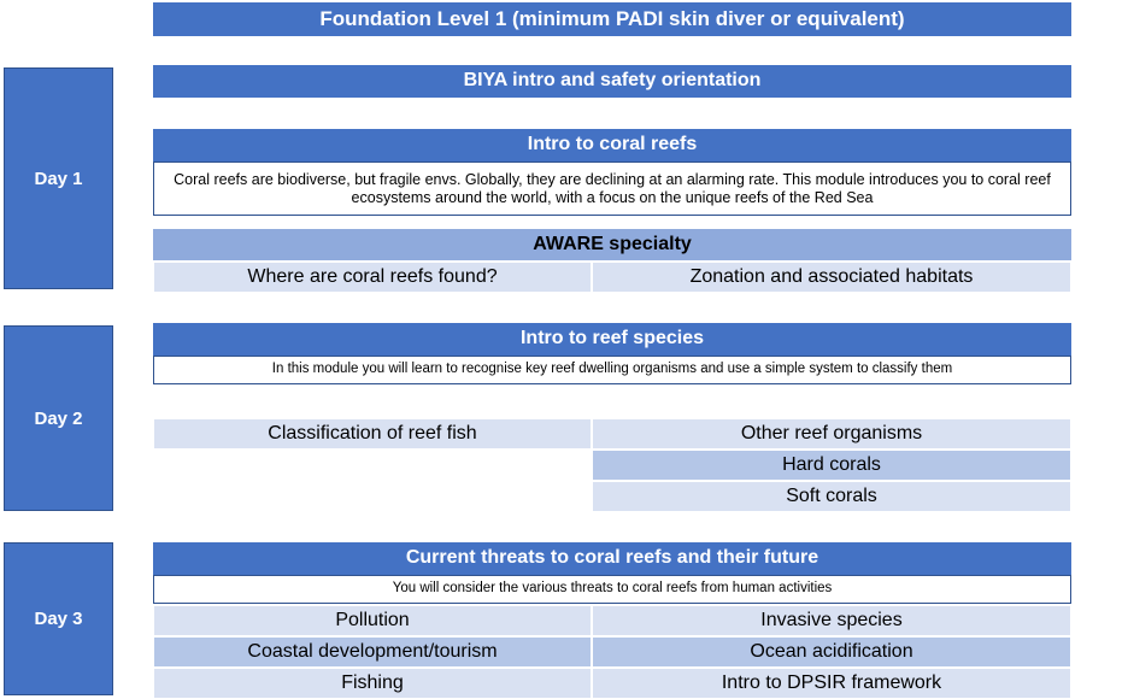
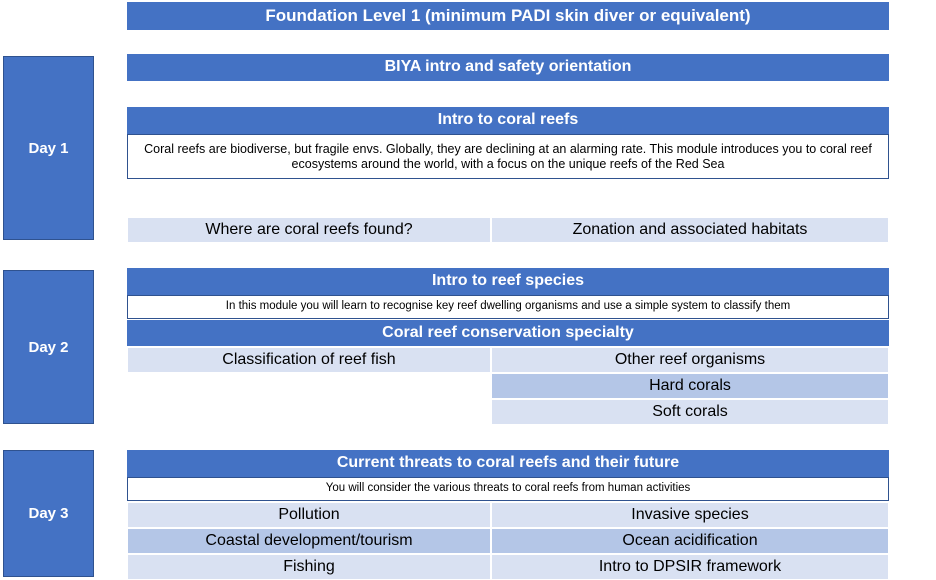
  Foundation Level 1 (minimum PADI skin diver or equivalent)
  BIYA intro and safety orientation
  Day 1
  Intro to coral reefs
  Coral reefs are biodiverse, but fragile envs. Globally, they are declining at an alarming rate. This module introduces you to coral reef ecosystems around the world, with a focus on the unique reefs of the Red Sea
- AWARE specialty
  Where are coral reefs found?
  Zonation and associated habitats
  Day 2
  Intro to reef species
  In this module you will learn to recognise key reef dwelling organisms and use a simple system to classify them
+ Coral reef conservation specialty
  Classification of reef fish
  Other reef organisms
  Hard corals
  Soft corals
  Day 3
  Current threats to coral reefs and their future
  You will consider the various threats to coral reefs from human activities
  Pollution
  Invasive species
  Coastal development/tourism
  Ocean acidification
  Fishing
  Intro to DPSIR framework
